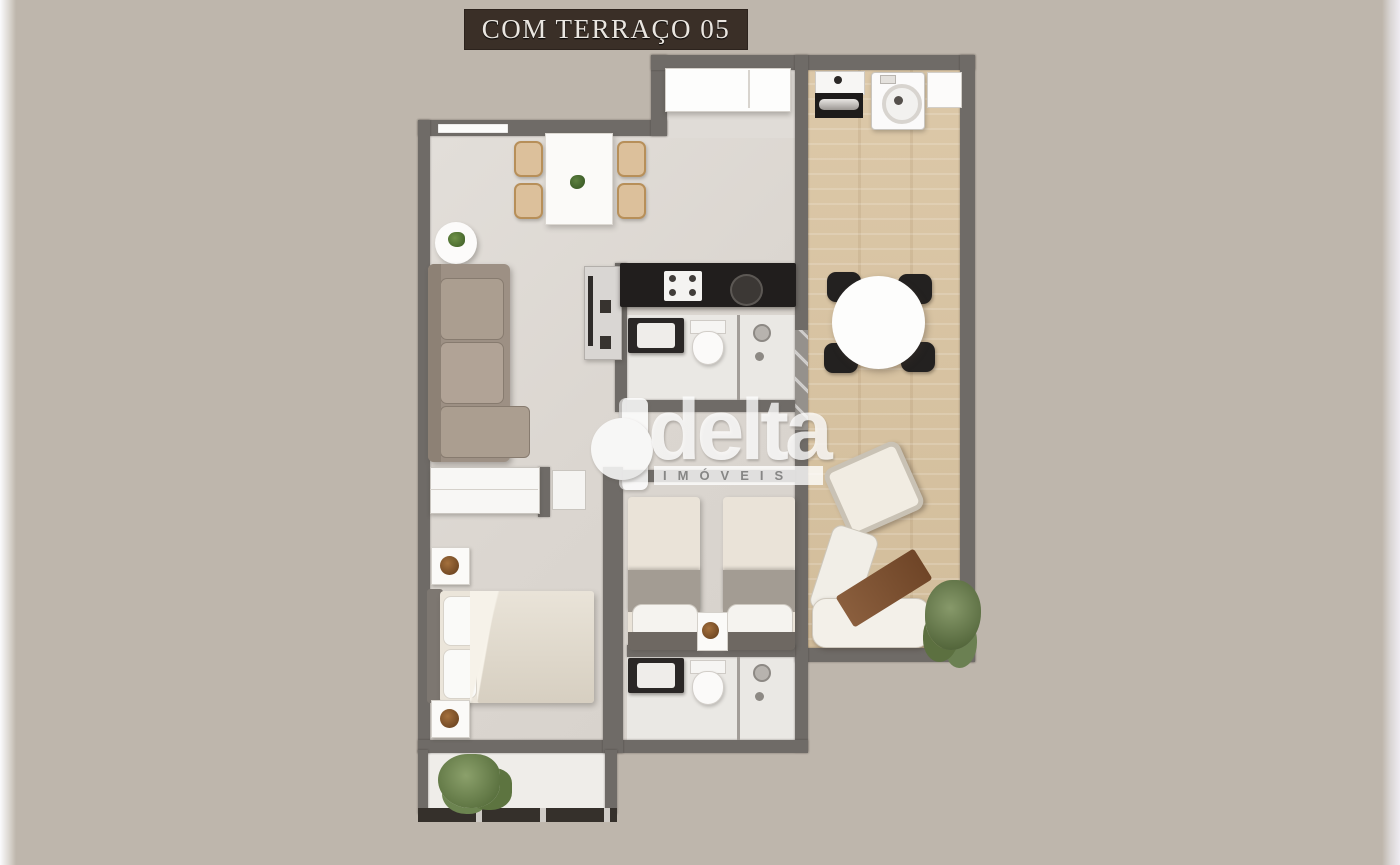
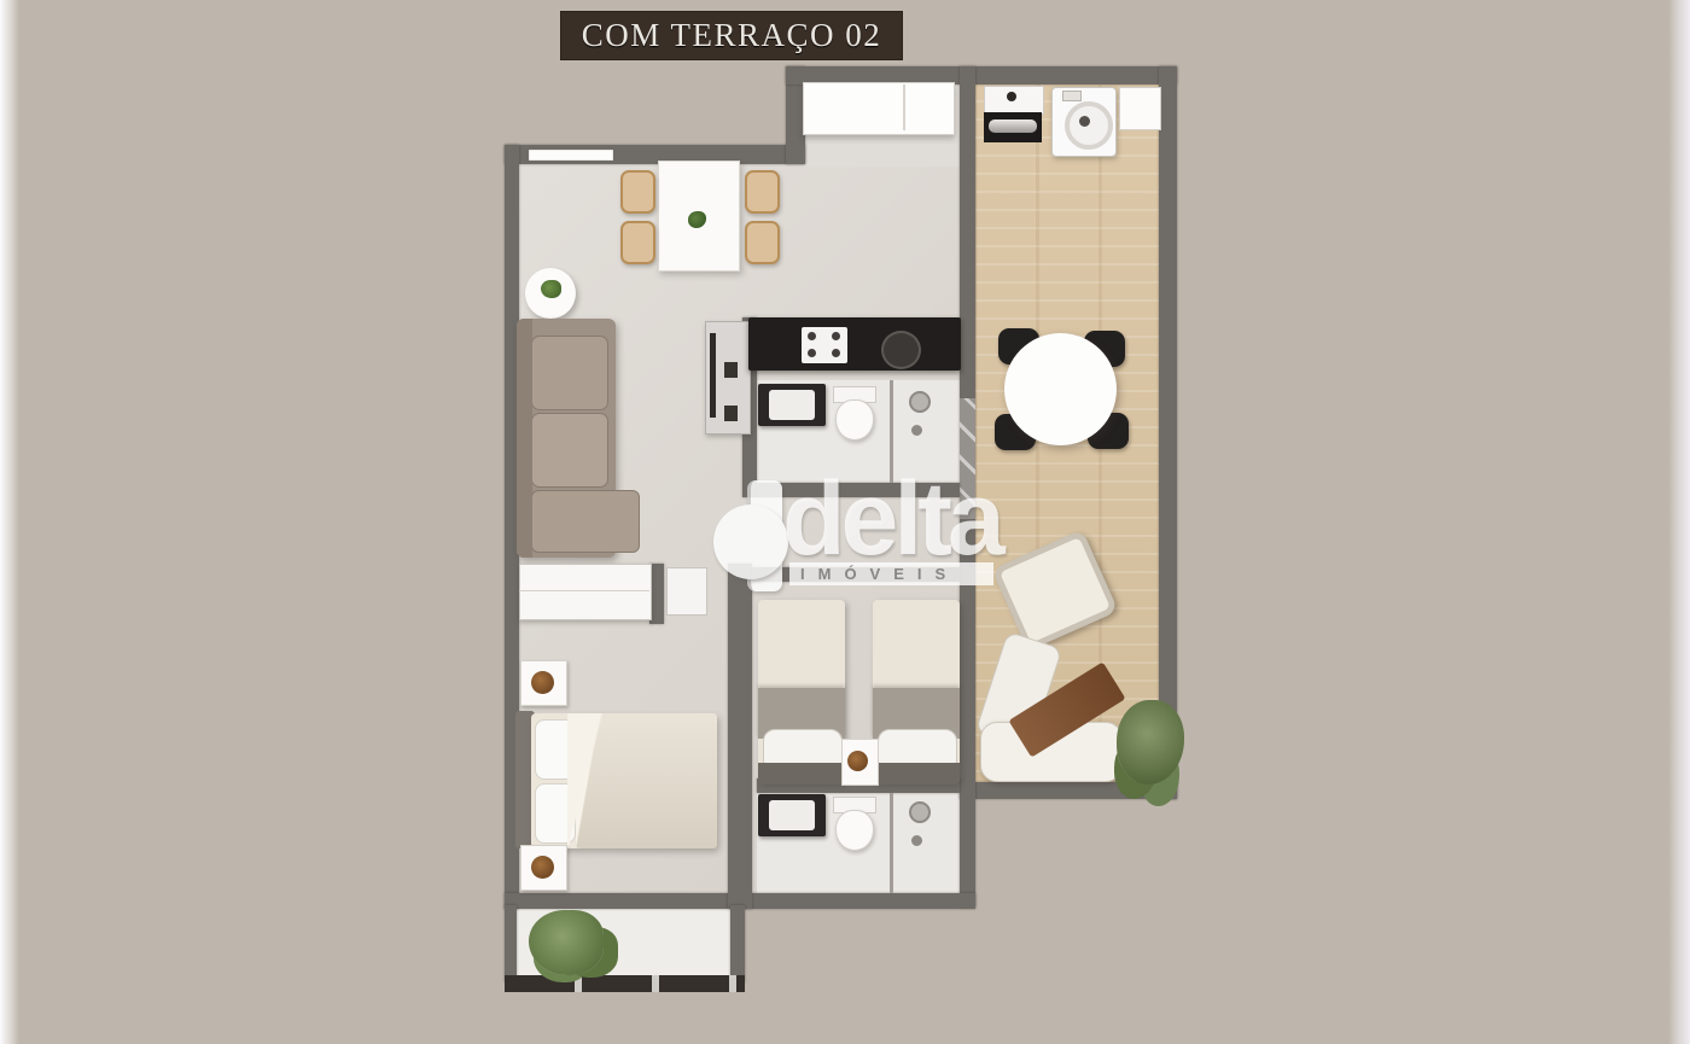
- COM TERRAÇO 05
+ COM TERRAÇO 02
  delta
  IMÓVEIS
